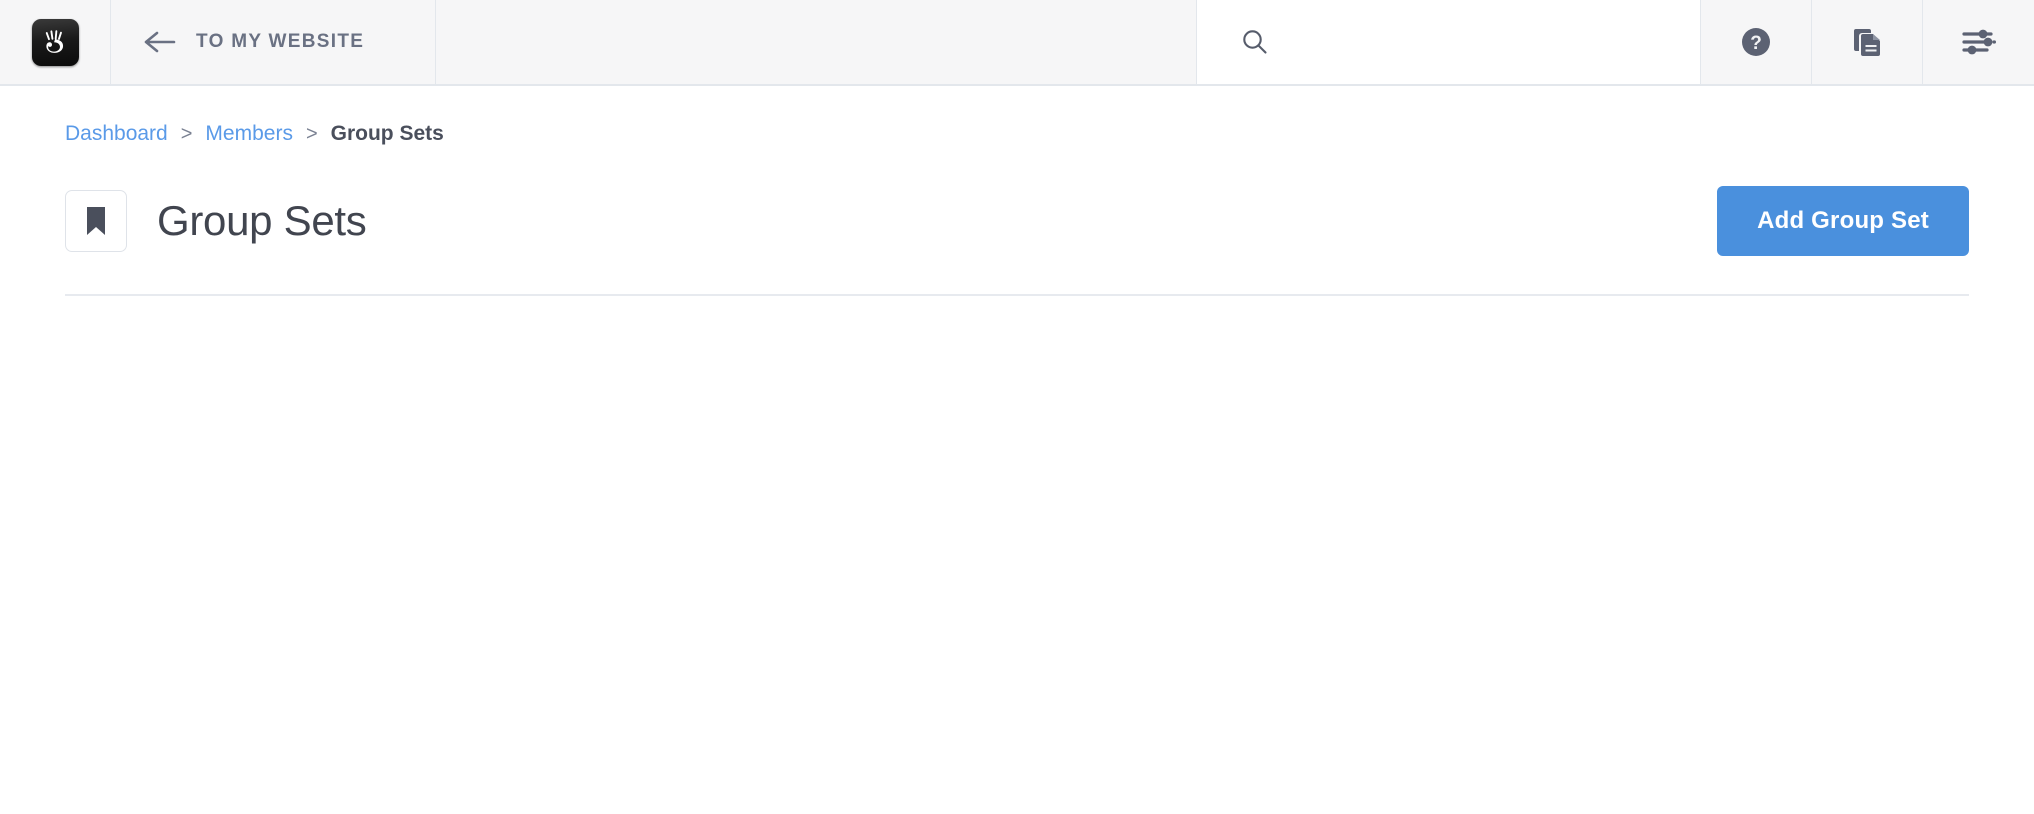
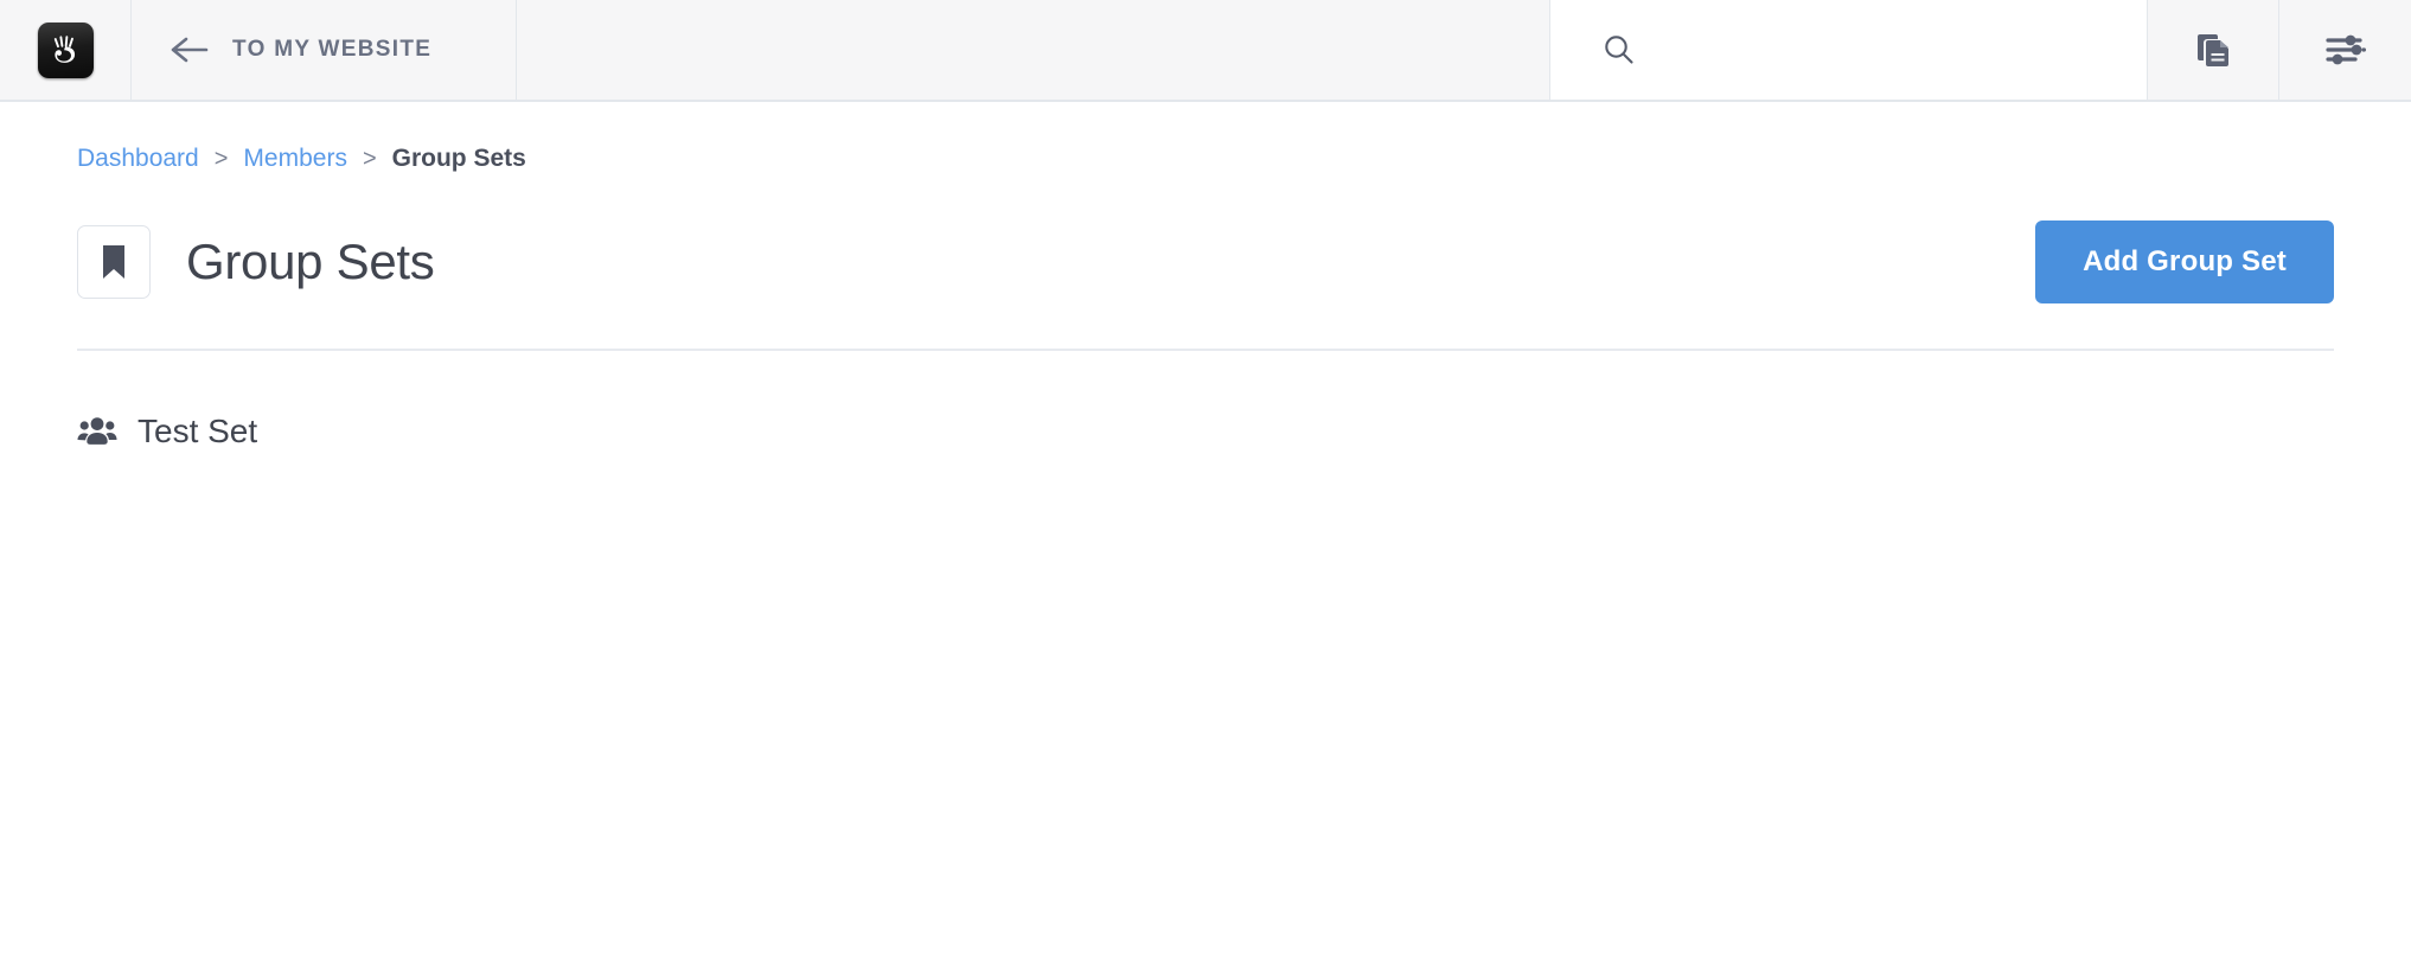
  TO MY WEBSITE
- ?
  Dashboard
  >
  Members
  >
  Group Sets
  Group Sets
  Add Group Set
+ Test Set
